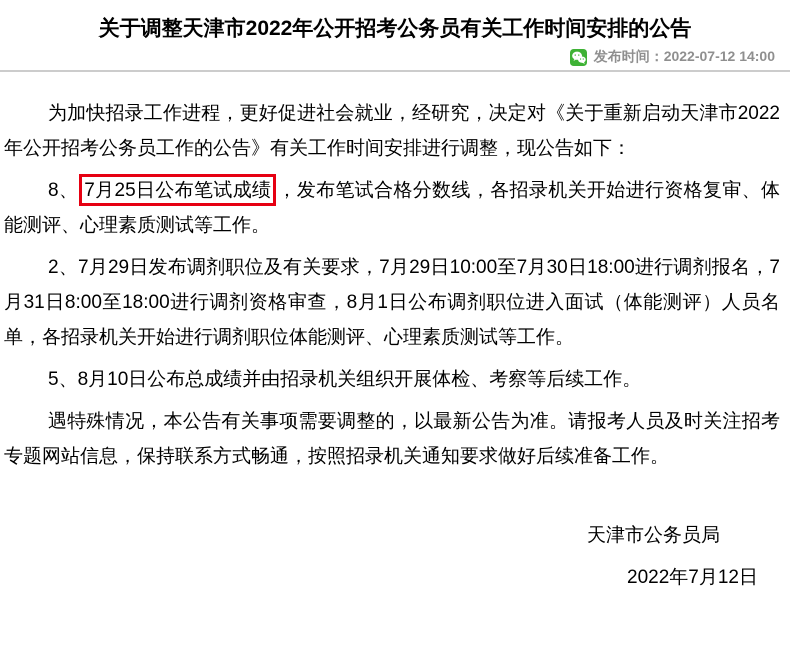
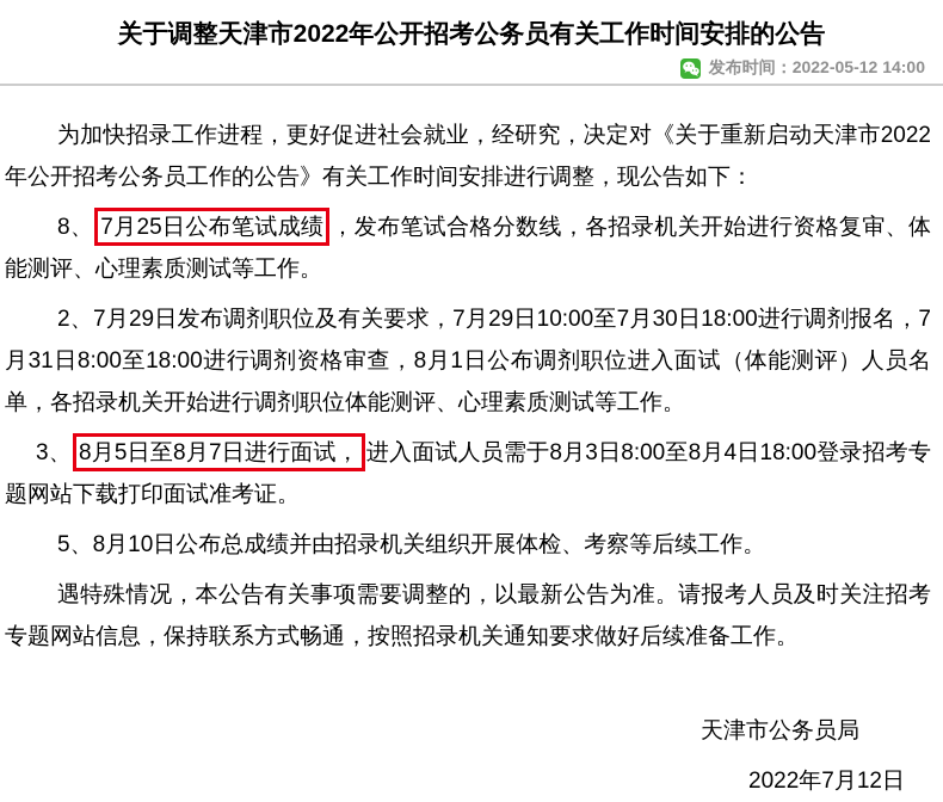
  关于调整天津市2022年公开招考公务员有关工作时间安排的公告
- 发布时间：2022-07-12 14:00
+ 发布时间：2022-05-12 14:00
  为加快招录工作进程，更好促进社会就业，经研究，决定对《关于重新启动天津市2022年公开招考公务员工作的公告》有关工作时间安排进行调整，现公告如下：
  8、 7月25日公布笔试成绩 ，发布笔试合格分数线，各招录机关开始进行资格复审、体能测评、心理素质测试等工作。
  2、7月29日发布调剂职位及有关要求，7月29日10:00至7月30日18:00进行调剂报名，7月31日8:00至18:00进行调剂资格审查，8月1日公布调剂职位进入面试（体能测评）人员名单，各招录机关开始进行调剂职位体能测评、心理素质测试等工作。
+ 3、 8月5日至8月7日进行面试， 进入面试人员需于8月3日8:00至8月4日18:00登录招考专题网站下载打印面试准考证。
  5、8月10日公布总成绩并由招录机关组织开展体检、考察等后续工作。
  遇特殊情况，本公告有关事项需要调整的，以最新公告为准。请报考人员及时关注招考专题网站信息，保持联系方式畅通，按照招录机关通知要求做好后续准备工作。
  天津市公务员局
  2022年7月12日
